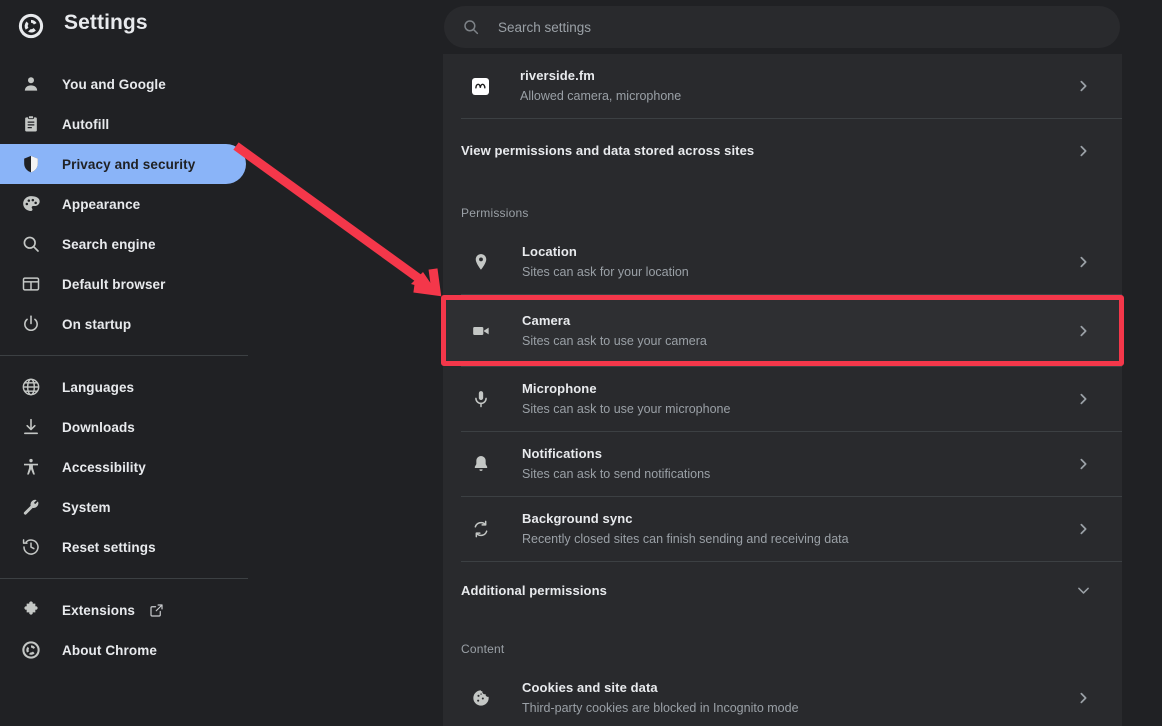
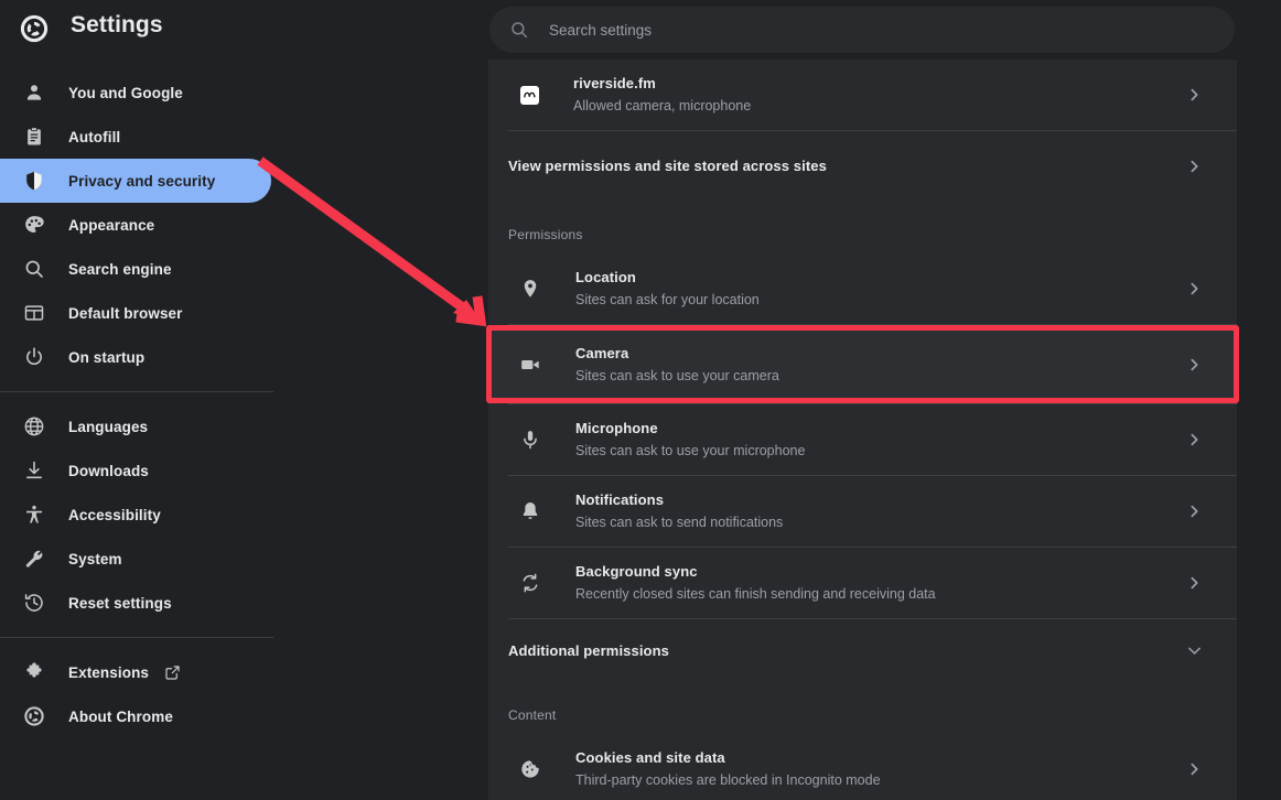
  Settings
  Search settings
  You and Google
  Autofill
  Privacy and security
  Appearance
  Search engine
  Default browser
  On startup
  Languages
  Downloads
  Accessibility
  System
  Reset settings
  Extensions
  About Chrome
  riverside.fm
  Allowed camera, microphone
- View permissions and data stored across sites
+ View permissions and site stored across sites
  Permissions
  Location
  Sites can ask for your location
  Camera
  Sites can ask to use your camera
  Microphone
  Sites can ask to use your microphone
  Notifications
  Sites can ask to send notifications
  Background sync
  Recently closed sites can finish sending and receiving data
  Additional permissions
  Content
  Cookies and site data
  Third-party cookies are blocked in Incognito mode
